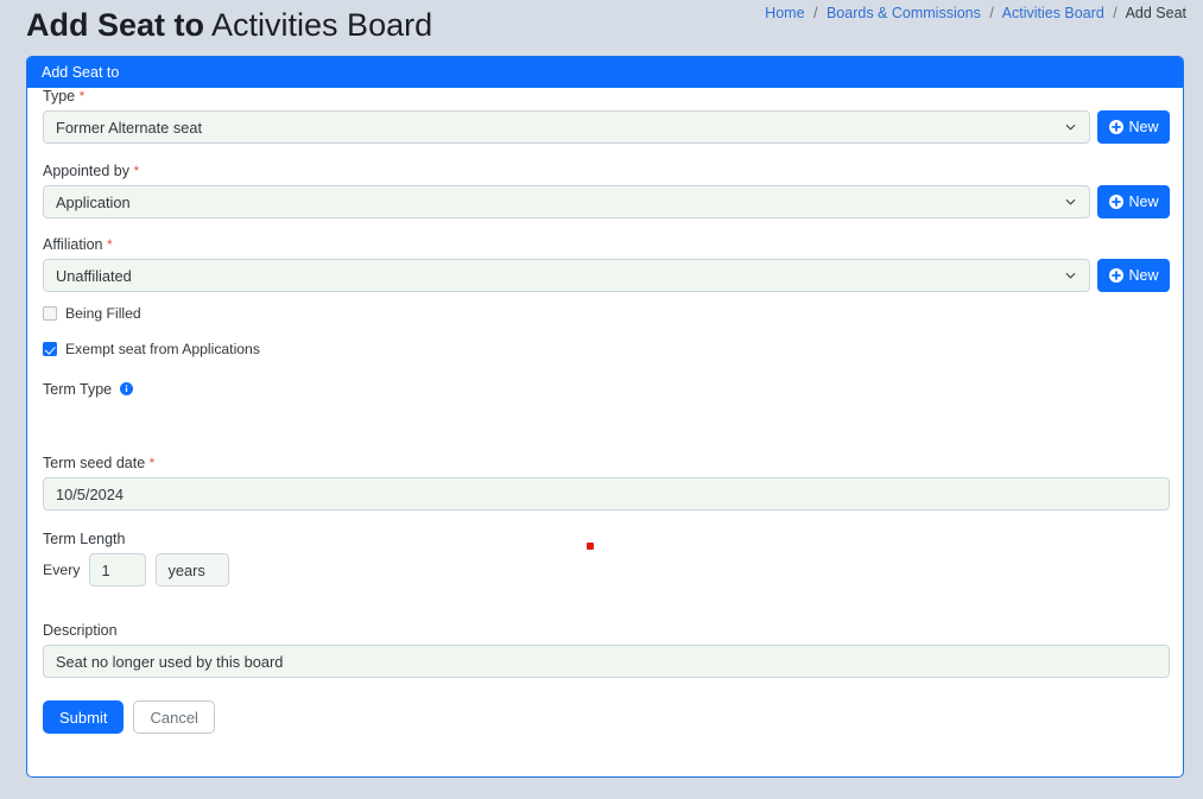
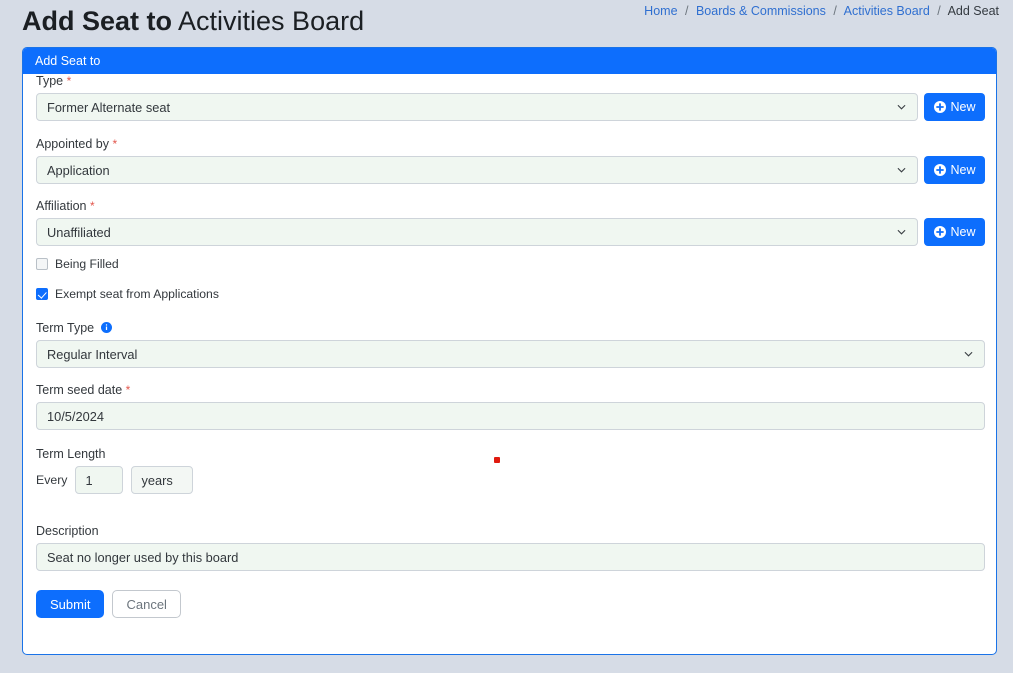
  Add Seat to Activities Board
  Home / Boards & Commissions / Activities Board / Add Seat
  Add Seat to
  Type *
  Former Alternate seat
  New
  Appointed by *
  Application
  New
  Affiliation *
  Unaffiliated
  New
  Being Filled
  Exempt seat from Applications
  Term Type
+ Regular Interval
  Term seed date *
  10/5/2024
  Term Length
  Every
  1
  years
  Description
  Seat no longer used by this board
  Submit
  Cancel
